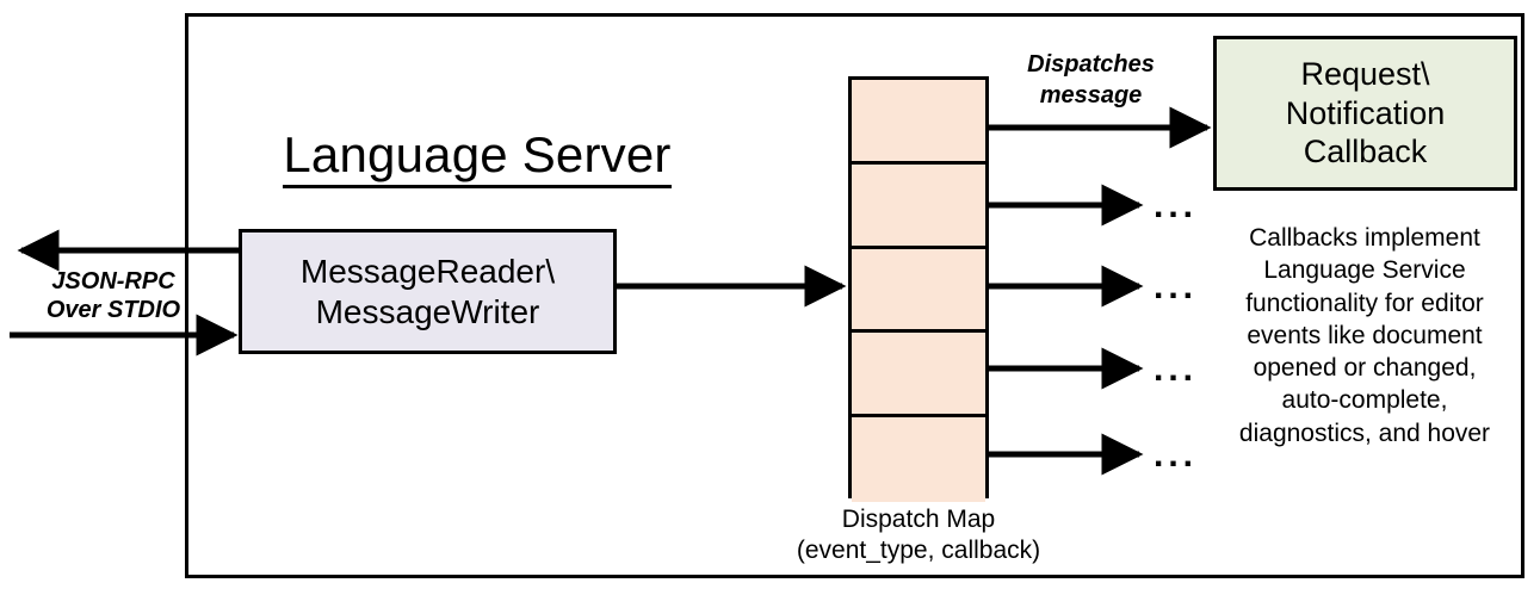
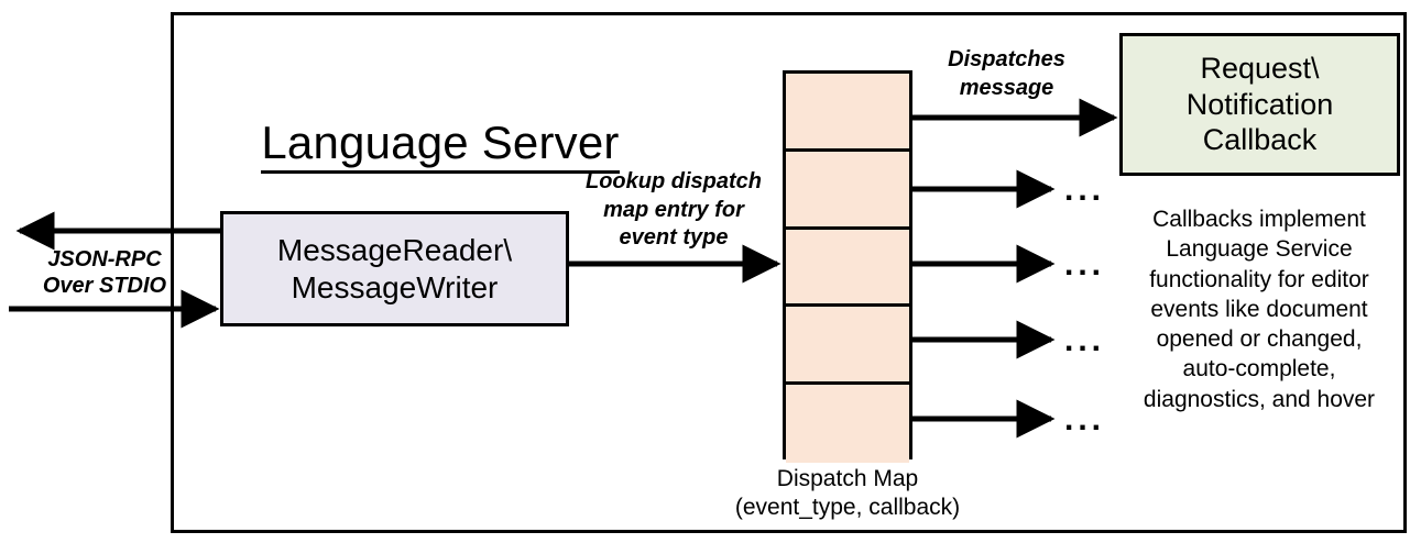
  Language Server
  JSON-RPC
  Over STDIO
  MessageReader\
  MessageWriter
+ Lookup dispatch
+ map entry for
+ event type
  Dispatch Map
  (event_type, callback)
  Dispatches
  message
  ...
  ...
  ...
  ...
  Request\
  Notification
  Callback
  Callbacks implement
  Language Service
  functionality for editor
  events like document
  opened or changed,
  auto-complete,
  diagnostics, and hover
